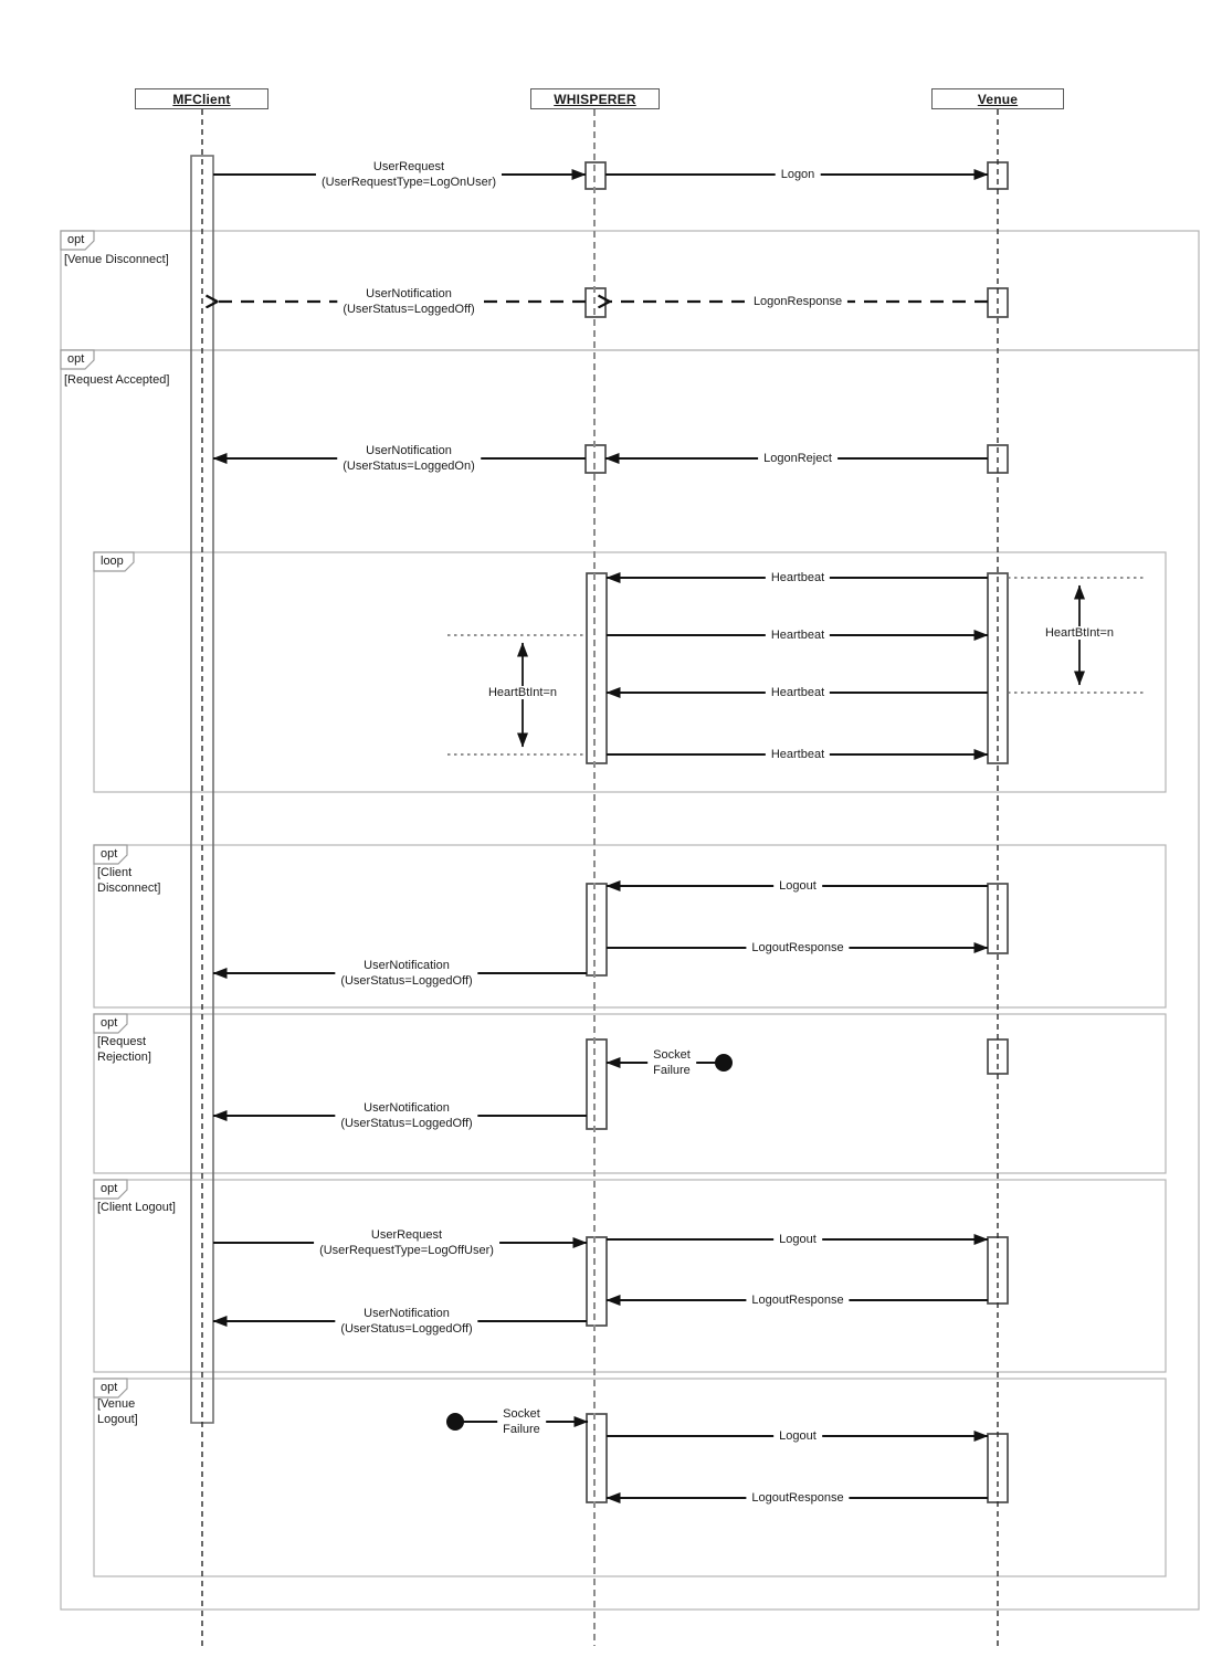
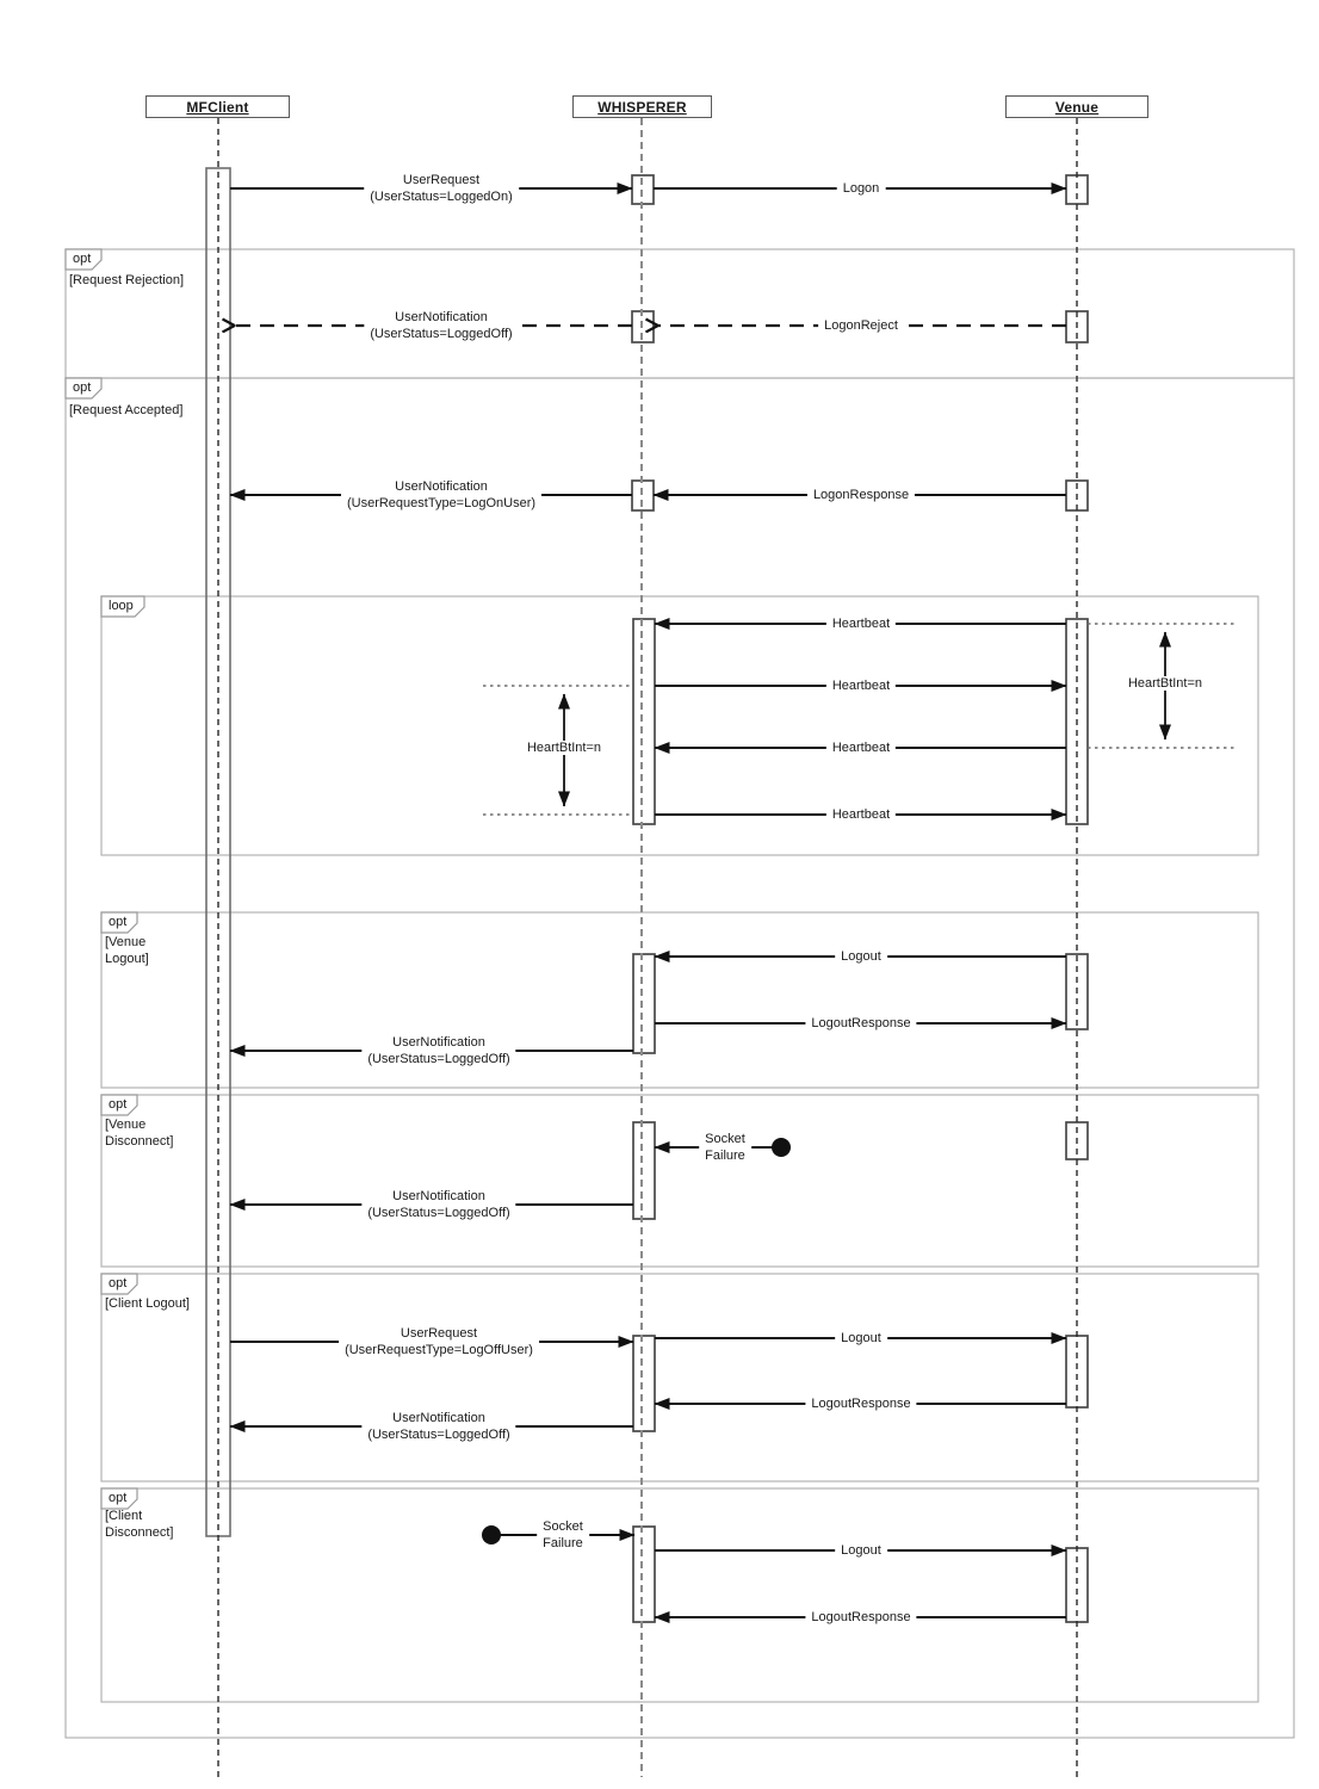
  MFClient
  WHISPERER
  Venue
  opt
  opt
  loop
  opt
  opt
  opt
  opt
- [Venue Disconnect]
+ [Request Rejection]
  [Request Accepted]
- [Client Disconnect]
+ [Venue Logout]
- [Request Rejection]
+ [Venue Disconnect]
  [Client Logout]
- [Venue Logout]
+ [Client Disconnect]
  UserRequest
- (UserRequestType=LogOnUser)
+ (UserStatus=LoggedOn)
  Logon
  UserNotification
  (UserStatus=LoggedOff)
- LogonResponse
+ LogonReject
  UserNotification
- (UserStatus=LoggedOn)
+ (UserRequestType=LogOnUser)
- LogonReject
+ LogonResponse
  Heartbeat
  Heartbeat
  Heartbeat
  Heartbeat
  Logout
  LogoutResponse
  UserNotification
  (UserStatus=LoggedOff)
  Socket
  Failure
  UserNotification
  (UserStatus=LoggedOff)
  UserRequest
  (UserRequestType=LogOffUser)
  Logout
  LogoutResponse
  UserNotification
  (UserStatus=LoggedOff)
  Socket
  Failure
  Logout
  LogoutResponse
  HeartBtInt=n
  HeartBtInt=n
